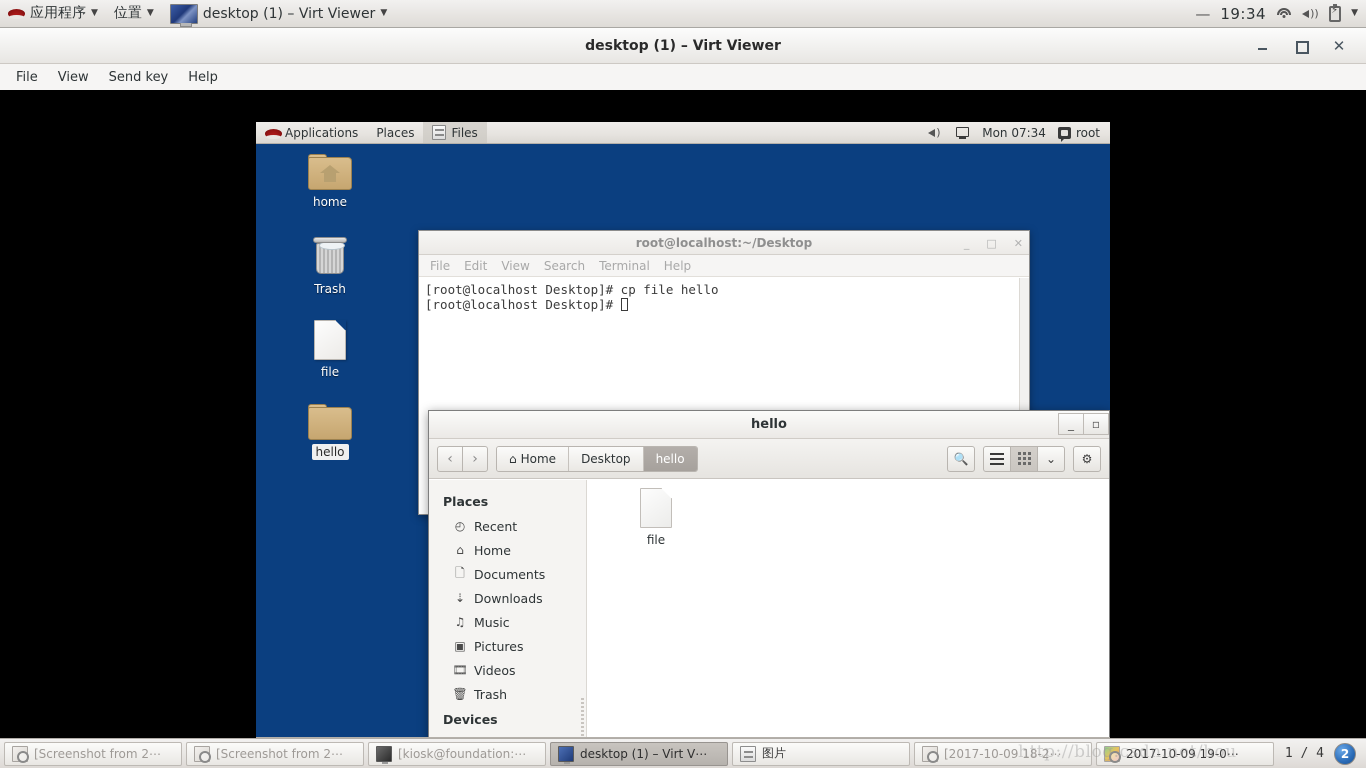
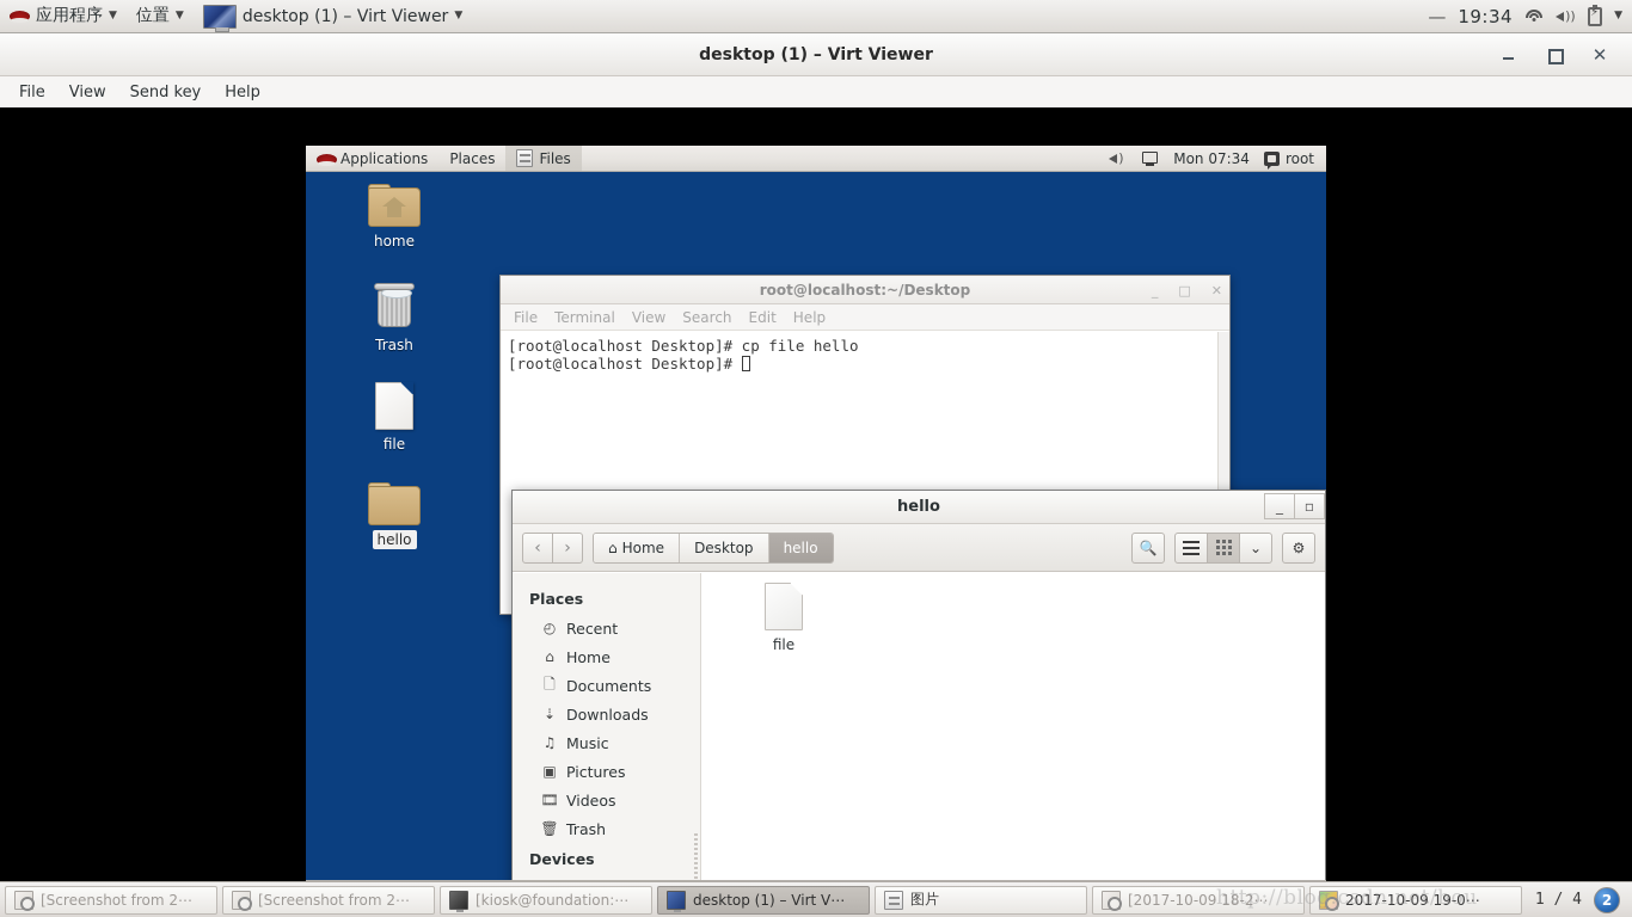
  应用程序
  ▼
  位置
  ▼
  desktop (1) – Virt Viewer
  ▼
  —
  19:34
  ))
  ▼
  desktop (1) – Virt Viewer
  ✕
  File
  View
  Send key
  Help
  Applications
  Places
  Files
  )
  Mon 07:34
  root
  home
  Trash
  file
  hello
  root@localhost:~/Desktop
  _
  □
  ✕
  File
- Edit
+ Terminal
  View
  Search
- Terminal
+ Edit
  Help
  [root@localhost Desktop]# cp file hello
  [root@localhost Desktop]#
  hello
  _
  ▫
  ‹
  ›
  ⌂
  Home
  Desktop
  hello
  🔍
  ⌄
  ⚙
  Places
  ◴
  Recent
  ⌂
  Home
  🗋
  Documents
  ⇣
  Downloads
  ♫
  Music
  ▣
  Pictures
  🎞
  Videos
  🗑
  Trash
  Devices
  file
  [Screenshot from 2⋯
  [Screenshot from 2⋯
  [kiosk@foundation:⋯
  desktop (1) – Virt V⋯
  图片
  [2017-10-09 18-2⋯
  2017-10-09 19-0⋯
  1 / 4
  2
  http://blog.csdn.net/hou
